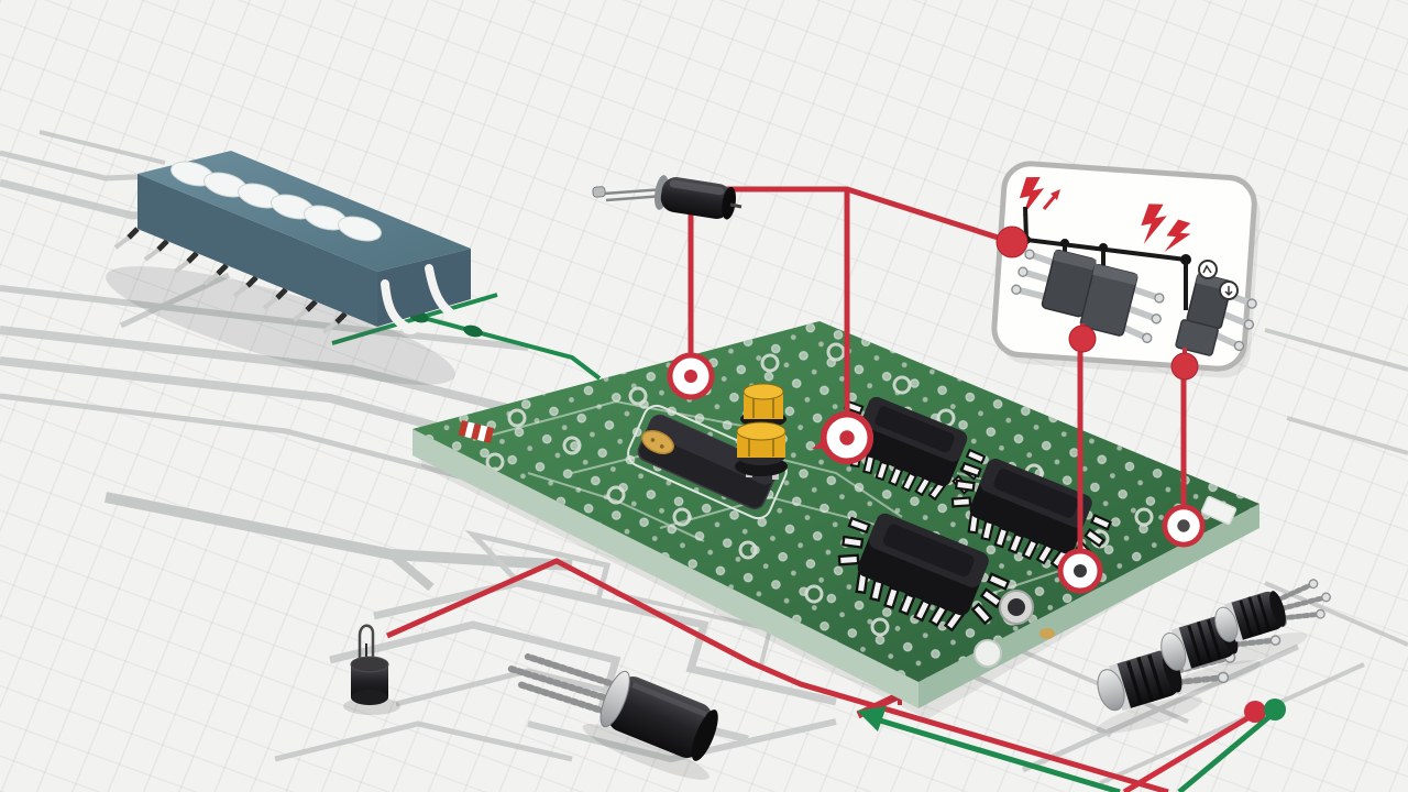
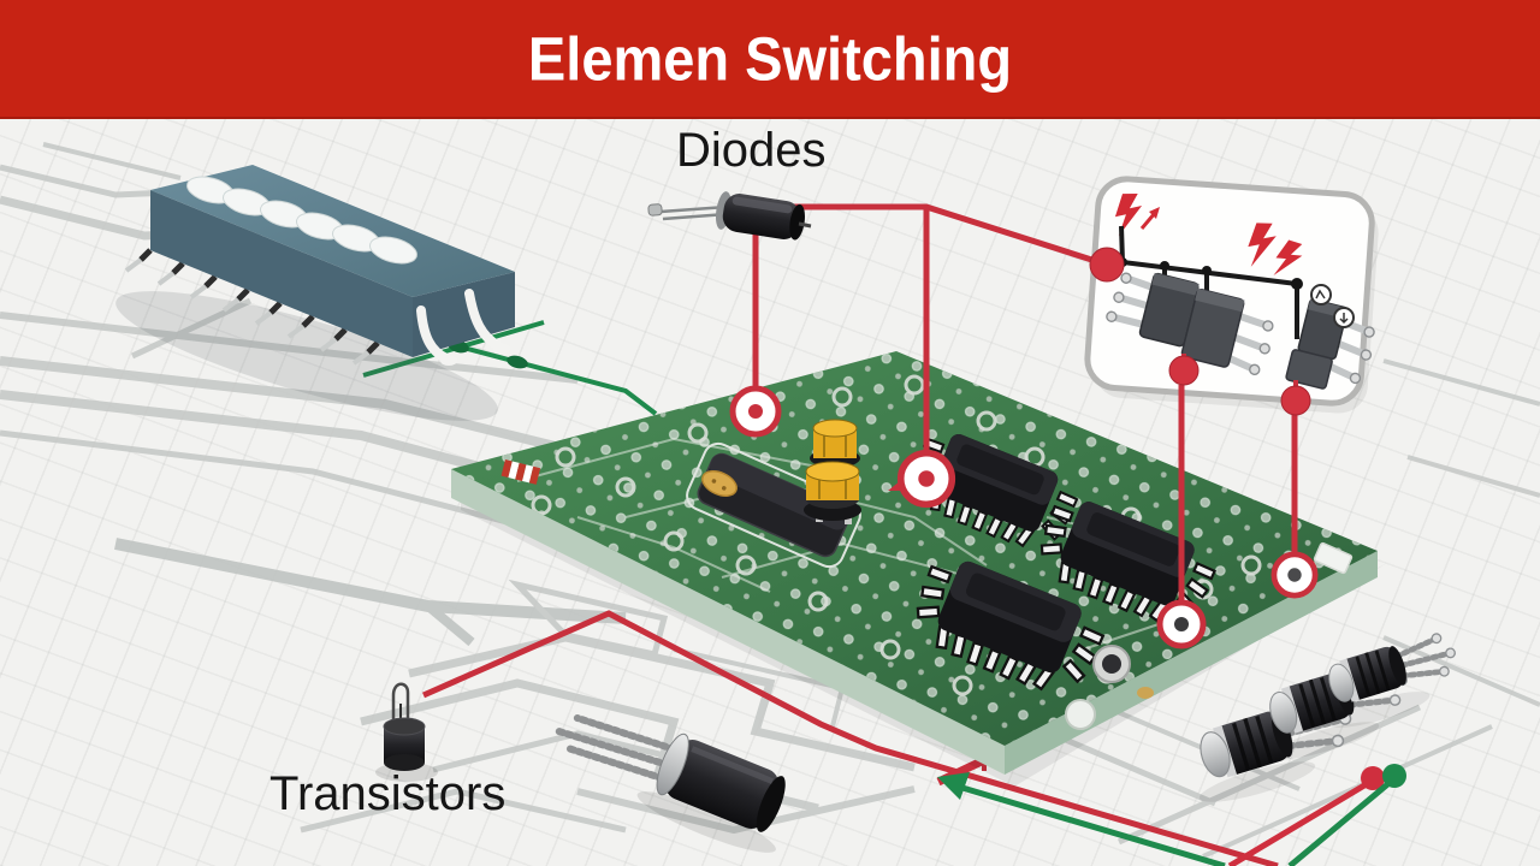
+ Elemen Switching
+ Diodes
+ Transistors
